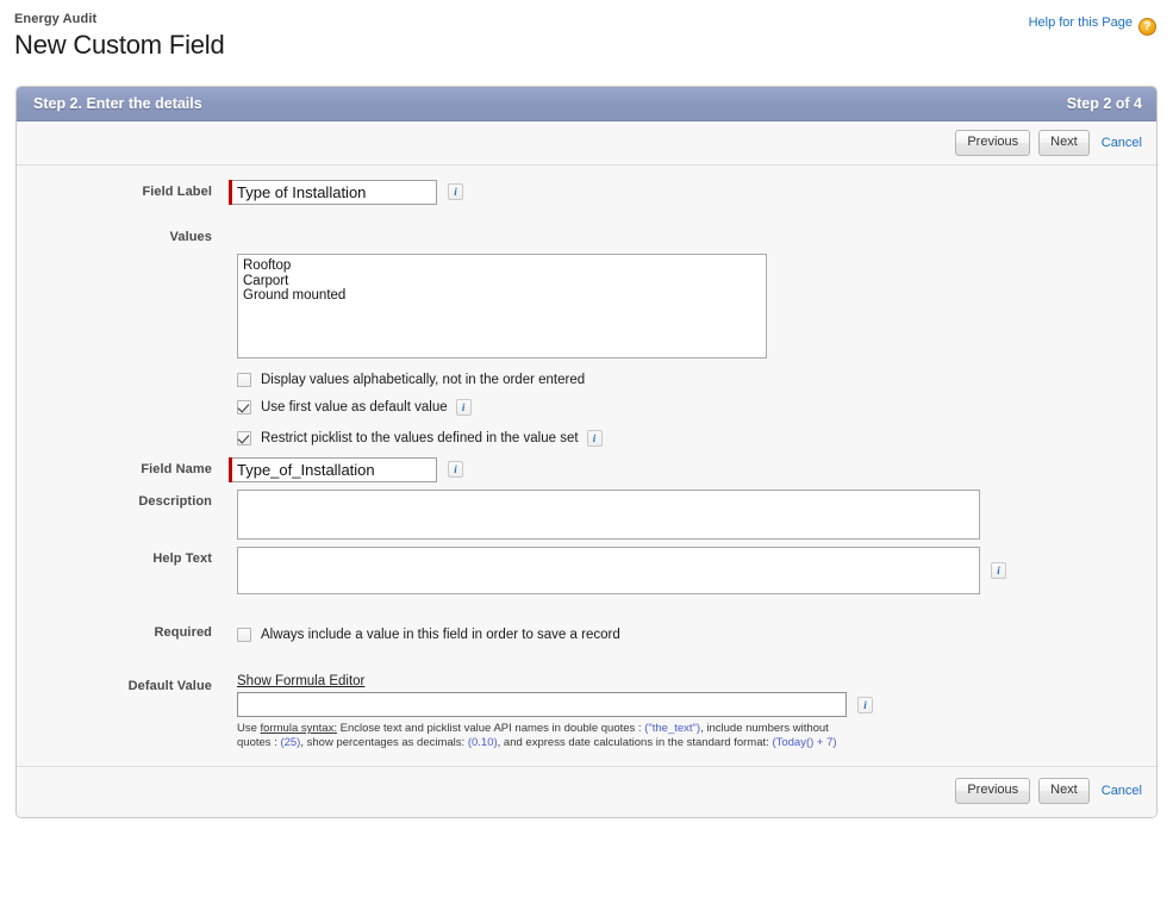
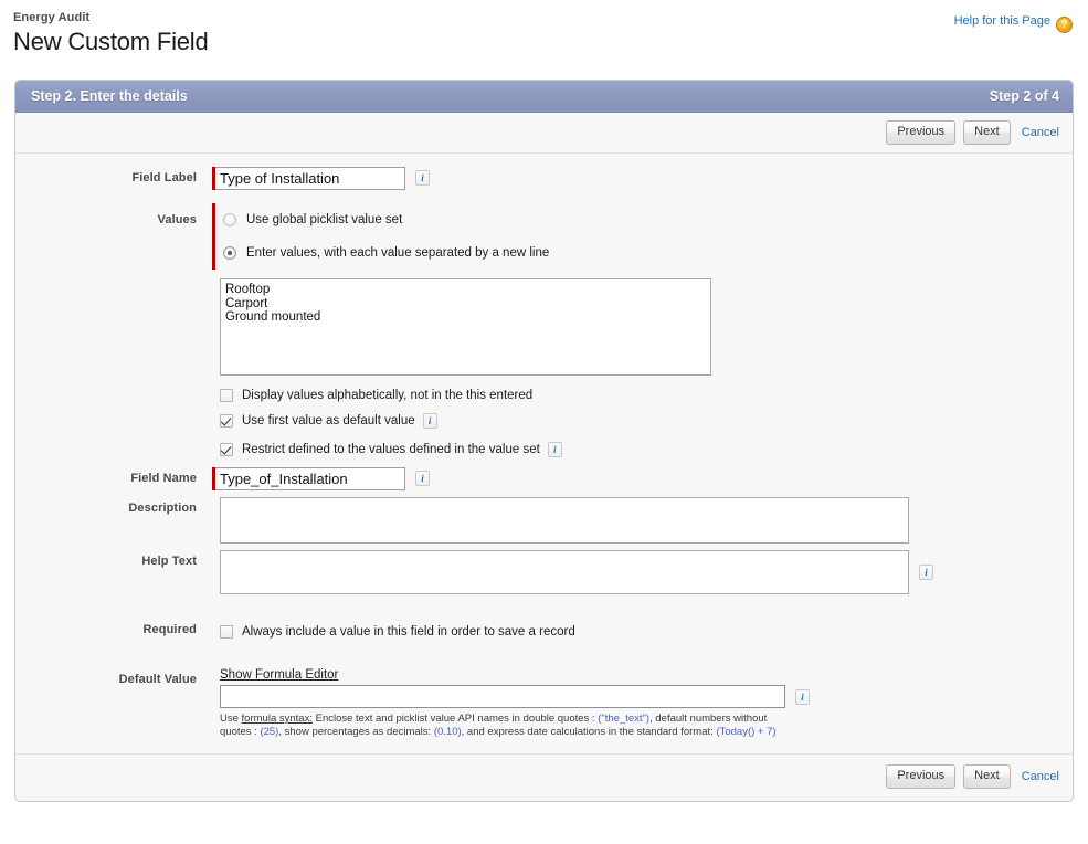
  Energy Audit
  New Custom Field
  Help for this Page ?
  Step 2. Enter the details
  Step 2 of 4
  Previous
  Next
  Cancel
  Field Label
  Type of Installation
  i
  Values
+ Use global picklist value set
+ Enter values, with each value separated by a new line
  Rooftop
  Carport
  Ground mounted
- Display values alphabetically, not in the order entered
+ Display values alphabetically, not in the this entered
  Use first value as default value
  i
- Restrict picklist to the values defined in the value set
+ Restrict defined to the values defined in the value set
  i
  Field Name
  Type_of_Installation
  i
  Description
  Help Text
  i
  Required
  Always include a value in this field in order to save a record
  Default Value
  Show Formula Editor
  i
- Use formula syntax: Enclose text and picklist value API names in double quotes : ("the_text"), include numbers without quotes : (25), show percentages as decimals: (0.10), and express date calculations in the standard format: (Today() + 7)
+ Use formula syntax: Enclose text and picklist value API names in double quotes : ("the_text"), default numbers without quotes : (25), show percentages as decimals: (0.10), and express date calculations in the standard format: (Today() + 7)
  Previous
  Next
  Cancel
